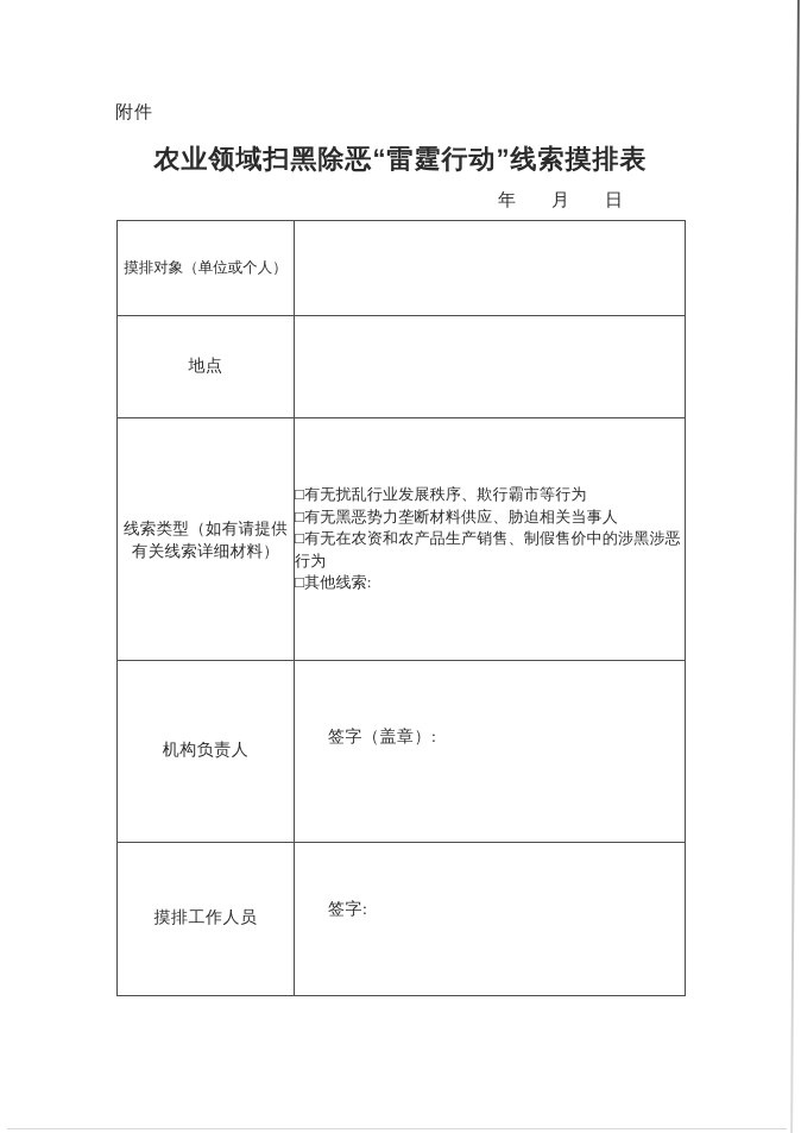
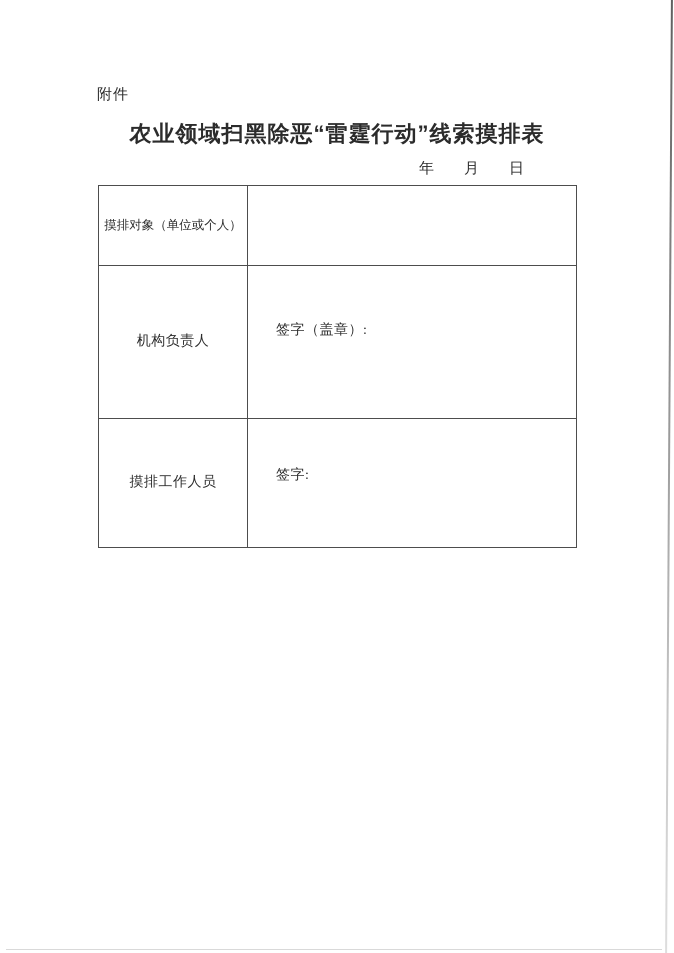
  附件
  农业领域扫黑除恶“雷霆行动”线索摸排表
  年 月 日
  摸排对象（单位或个人）
- 地点
- 线索类型（如有请提供有关线索详细材料）	□有无扰乱行业发展秩序、欺行霸市等行为 □有无黑恶势力垄断材料供应、胁迫相关当事人 □有无在农资和农产品生产销售、制假售价中的涉黑涉恶行为 □其他线索:
  机构负责人	签字（盖章）:
  摸排工作人员	签字:
